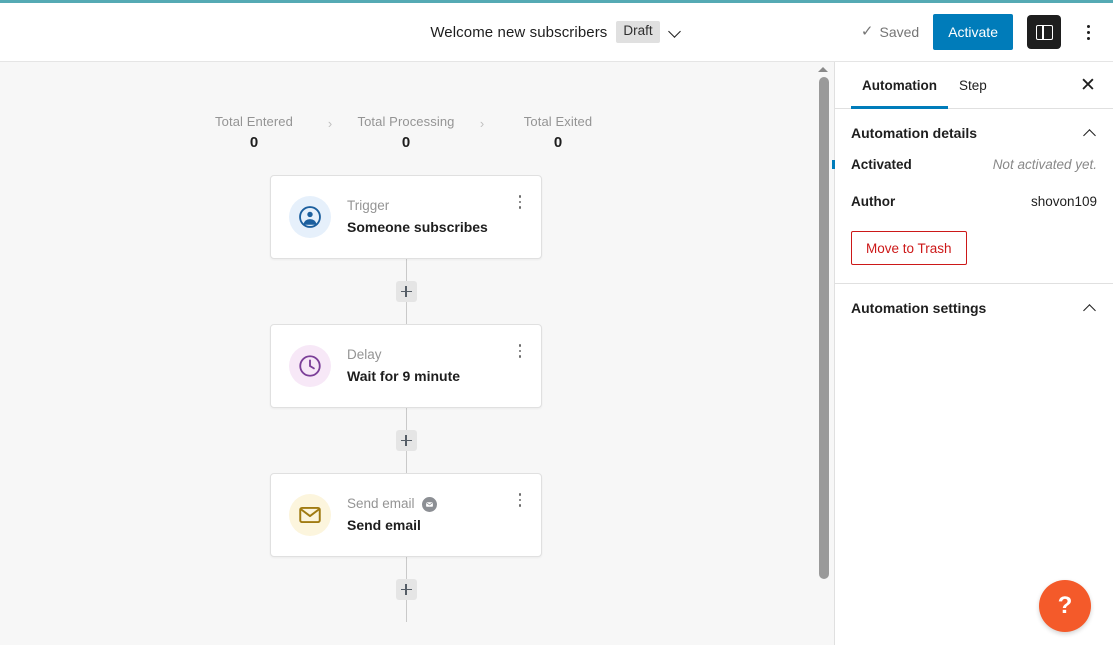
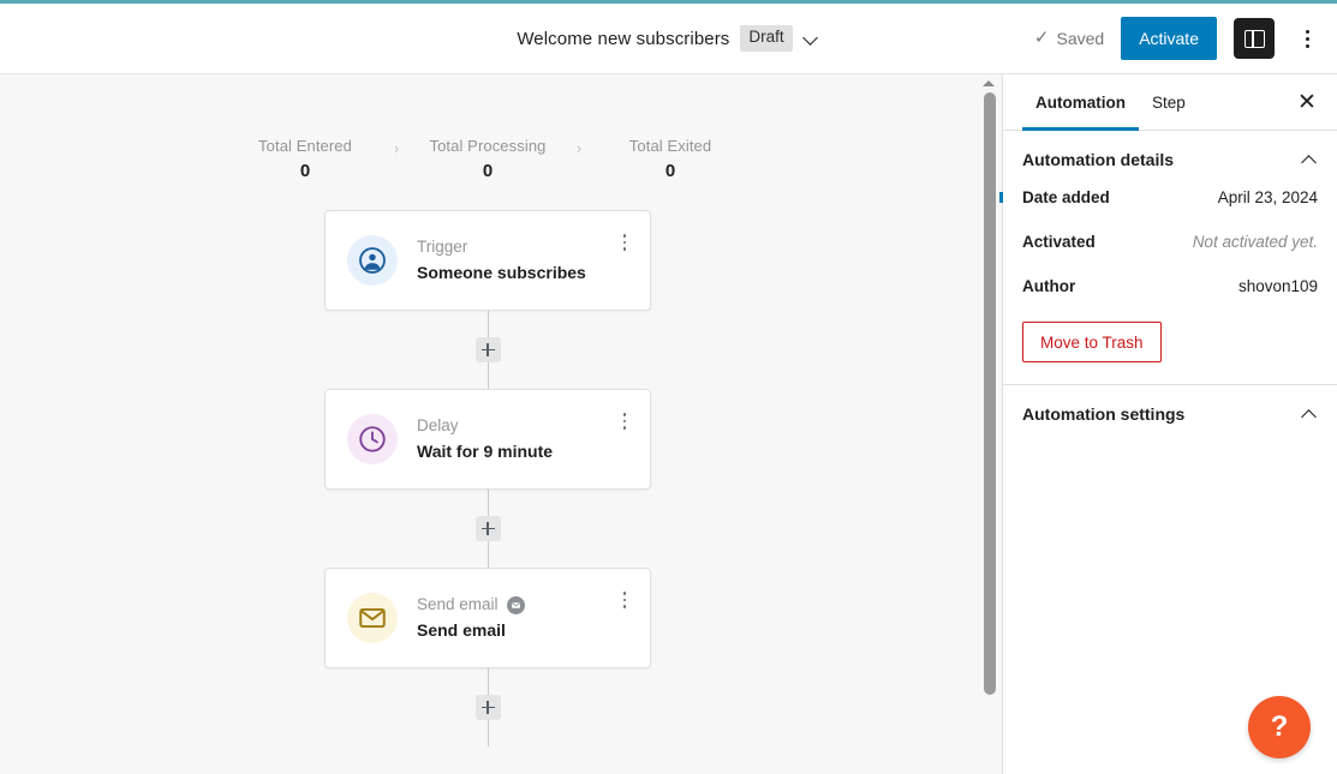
  Welcome new subscribers
  Draft
  ✓
  Saved
  Activate
  Total Entered
  0
  ›
  Total Processing
  0
  ›
  Total Exited
  0
  Trigger
  Someone subscribes
  Delay
  Wait for 9 minute
  Send email
  Send email
  Automation
  Step
  ✕
  Automation details
+ Date added
+ April 23, 2024
  Activated
  Not activated yet.
  Author
  shovon109
  Move to Trash
  Automation settings
  ?
